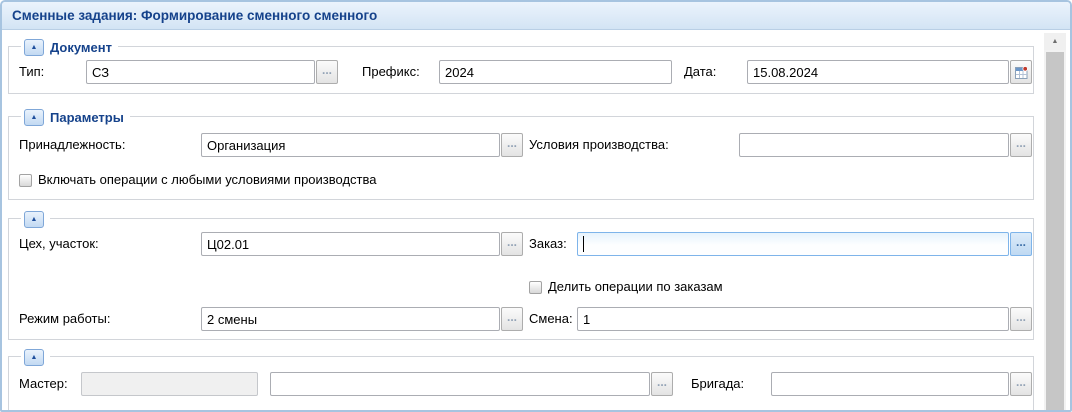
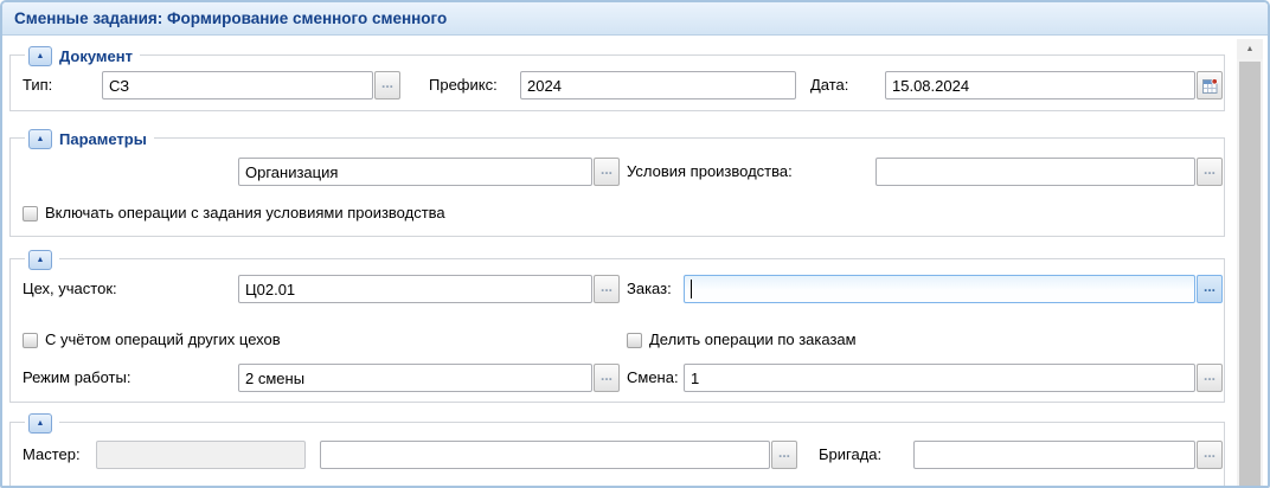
  Сменные задания: Формирование сменного сменного
  Документ
  Тип:
  СЗ
  ...
  Префикс:
  2024
  Дата:
  15.08.2024
  Параметры
- Принадлежность:
  Организация
  ...
  Условия производства:
  ...
- Включать операции с любыми условиями производства
+ Включать операции с задания условиями производства
  Цех, участок:
  Ц02.01
  ...
  Заказ:
  ...
+ С учётом операций других цехов
  Делить операции по заказам
  Режим работы:
  2 смены
  ...
  Смена:
  1
  ...
  Мастер:
  ...
  Бригада:
  ...
